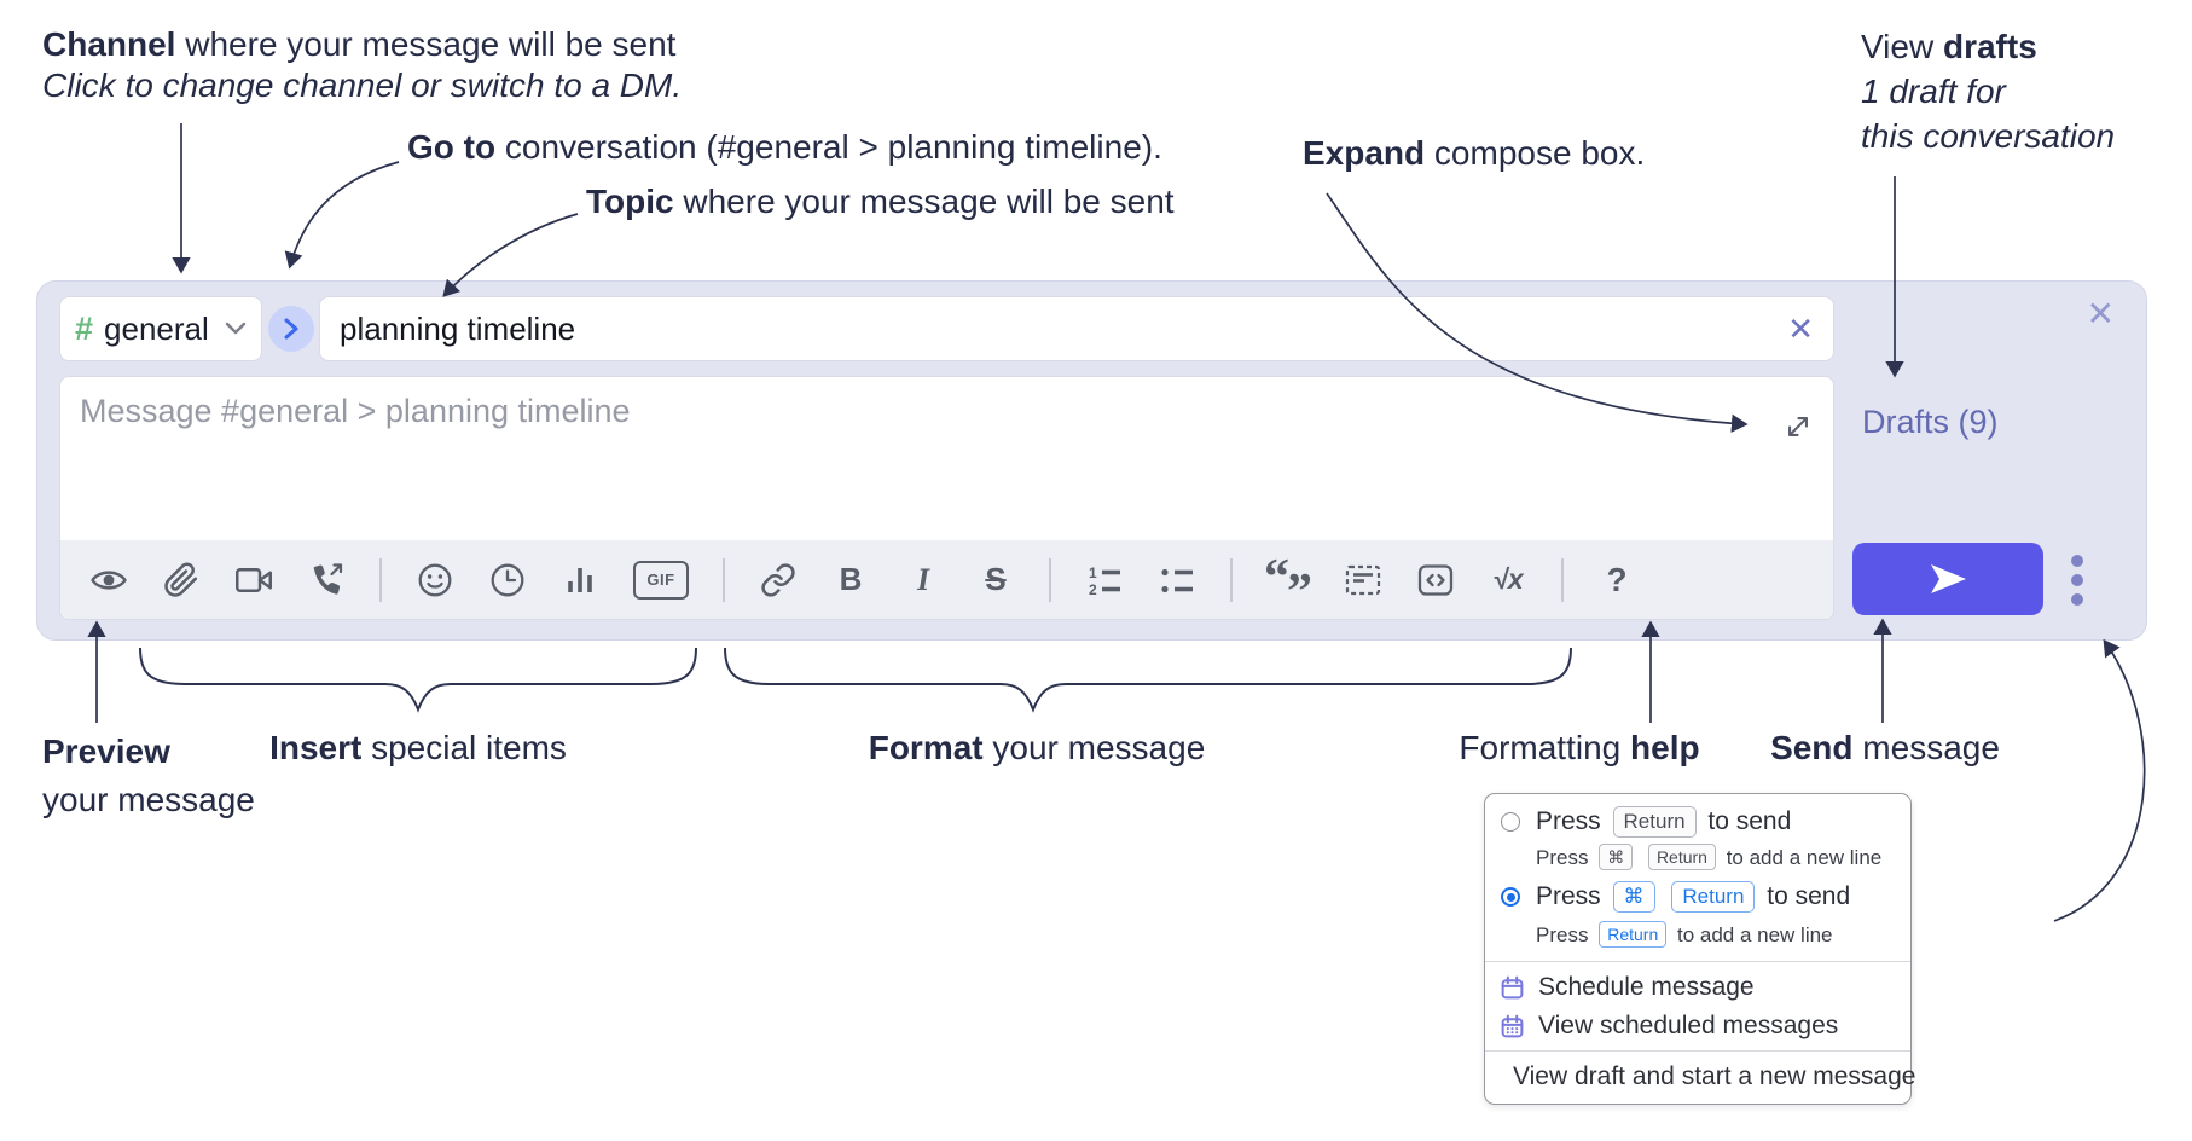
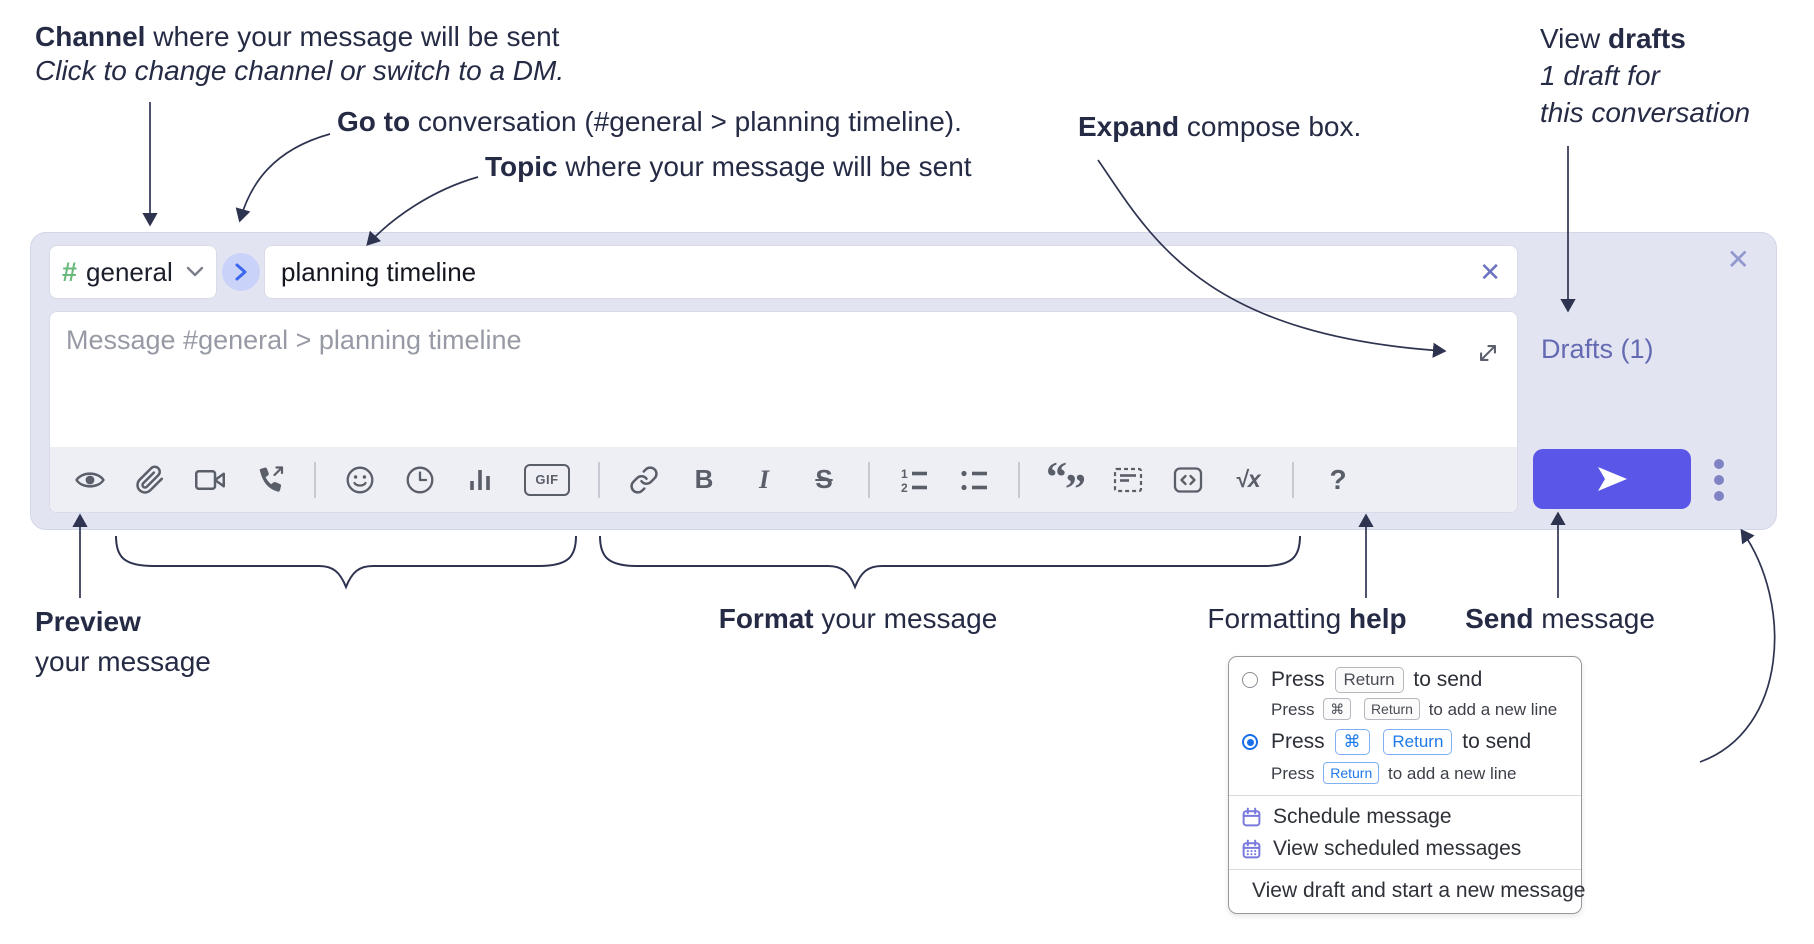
  Channel where your message will be sent
  Click to change channel or switch to a DM.
  Go to conversation (#general > planning timeline).
  Topic where your message will be sent
  Expand compose box.
  View drafts
  1 draft for
  this conversation
  #
  general
  planning timeline
  ✕
  ✕
  Message #general > planning timeline
  GIF
  B
  I
  S
  1
  2
  “
  ”
  √x
  ?
- Drafts (9)
+ Drafts (1)
  Preview
  your message
- Insert special items
  Format your message
  Formatting help
  Send message
  Press Return to send
  Press ⌘ Return to add a new line
  Press ⌘ Return to send
  Press Return to add a new line
  Schedule message
  View scheduled messages
  View draft and start a new message
